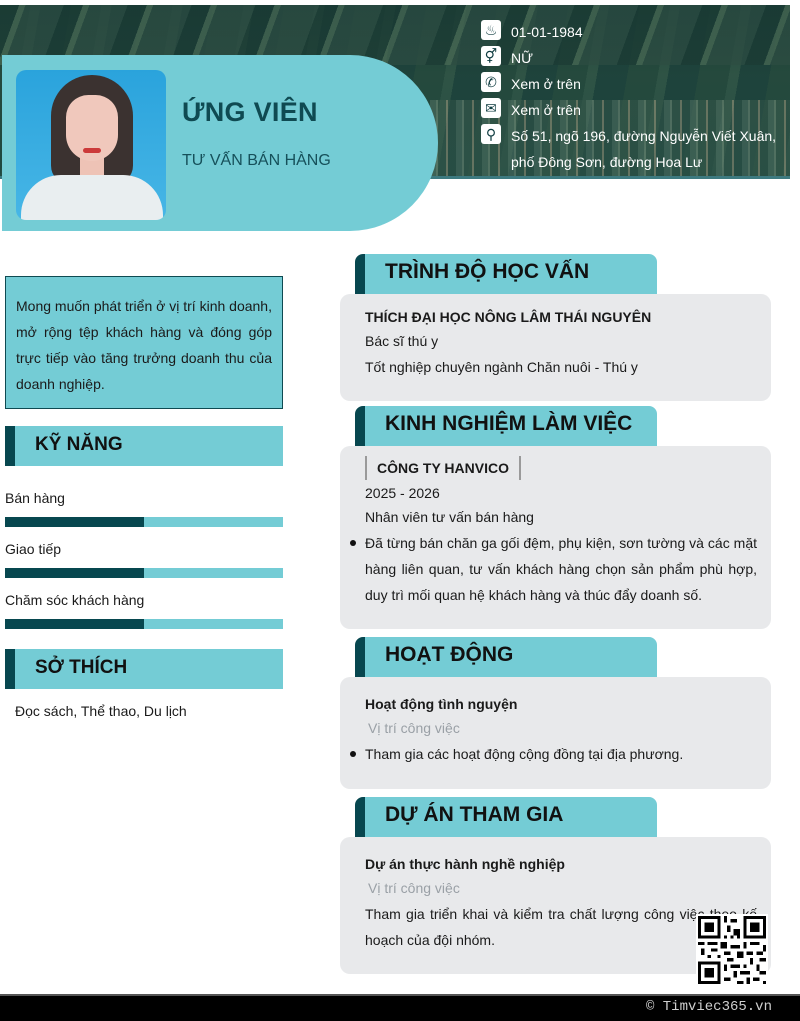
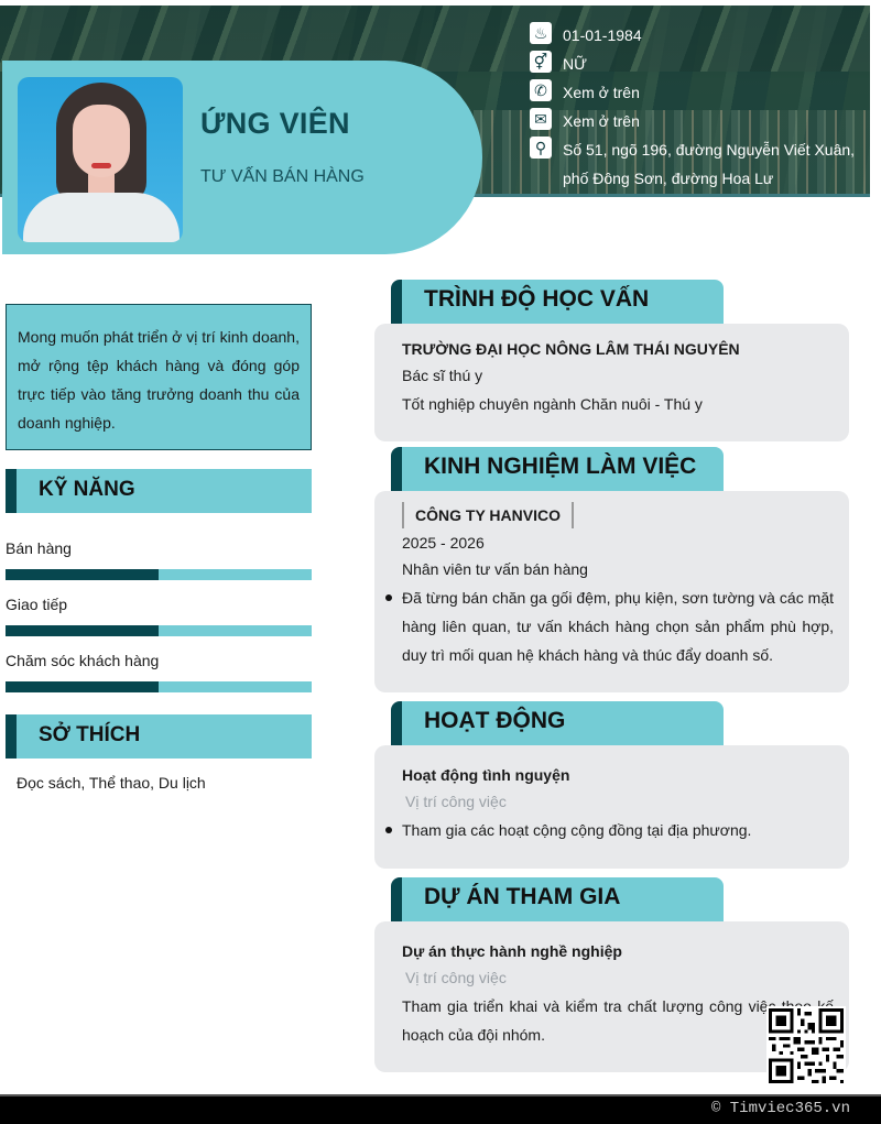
  ♨
  01-01-1984
  ⚥
  NỮ
  ✆
  Xem ở trên
  ✉
  Xem ở trên
  ⚲
  Số 51, ngõ 196, đường Nguyễn Viết Xuân, phố Đông Sơn, đường Hoa Lư
  ỨNG VIÊN
  TƯ VẤN BÁN HÀNG
  Mong muốn phát triển ở vị trí kinh doanh, mở rộng tệp khách hàng và đóng góp trực tiếp vào tăng trưởng doanh thu của doanh nghiệp.
  KỸ NĂNG
  Bán hàng
  Giao tiếp
  Chăm sóc khách hàng
  SỞ THÍCH
  Đọc sách, Thể thao, Du lịch
  TRÌNH ĐỘ HỌC VẤN
- THÍCH ĐẠI HỌC NÔNG LÂM THÁI NGUYÊN
+ TRƯỜNG ĐẠI HỌC NÔNG LÂM THÁI NGUYÊN
  Bác sĩ thú y
  Tốt nghiệp chuyên ngành Chăn nuôi - Thú y
  KINH NGHIỆM LÀM VIỆC
  CÔNG TY HANVICO
  2025 - 2026
  Nhân viên tư vấn bán hàng
  Đã từng bán chăn ga gối đệm, phụ kiện, sơn tường và các mặt hàng liên quan, tư vấn khách hàng chọn sản phẩm phù hợp, duy trì mối quan hệ khách hàng và thúc đẩy doanh số.
  HOẠT ĐỘNG
  Hoạt động tình nguyện
  Vị trí công việc
- Tham gia các hoạt động cộng đồng tại địa phương.
+ Tham gia các hoạt cộng cộng đồng tại địa phương.
  DỰ ÁN THAM GIA
  Dự án thực hành nghề nghiệp
  Vị trí công việc
  Tham gia triển khai và kiểm tra chất lượng công việ hoạch của đội nhóm.
  © Timviec365.vn
